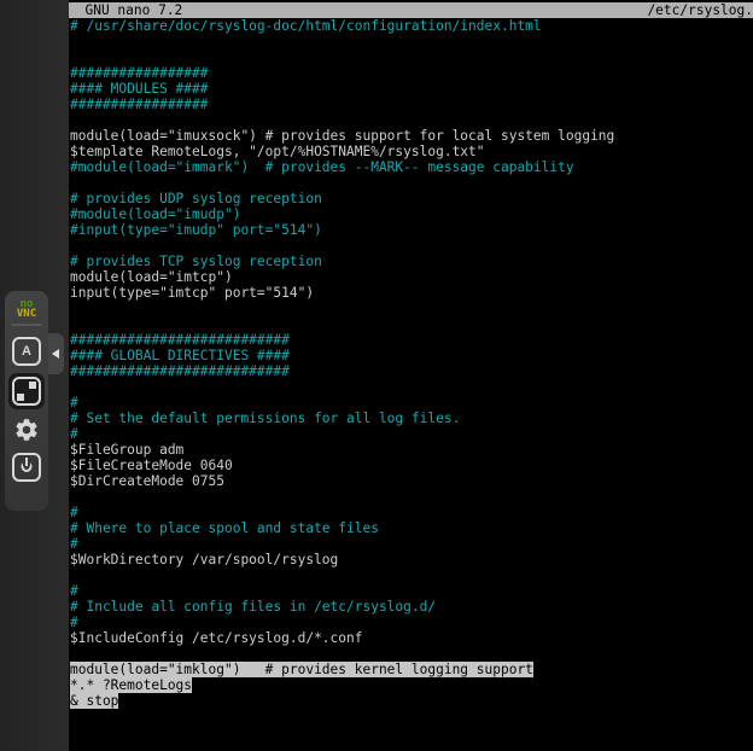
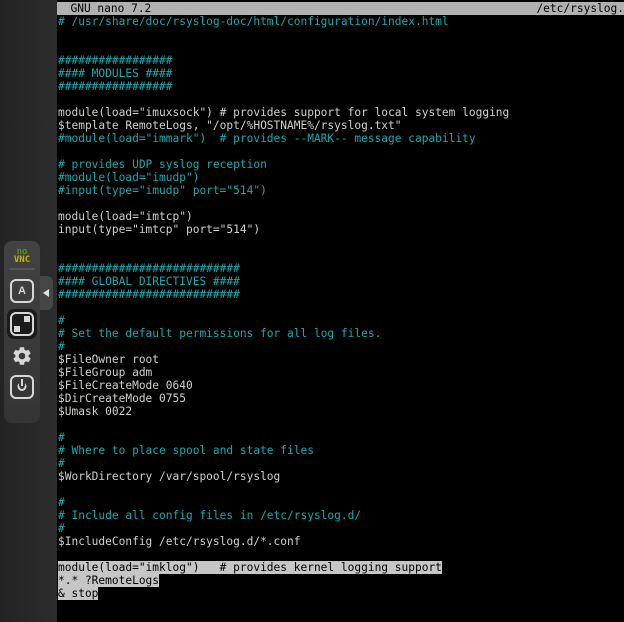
  no
  VNC
  A
  GNU nano 7.2
  /etc/rsyslog.
  # /usr/share/doc/rsyslog-doc/html/configuration/index.html
  #################
  #### MODULES ####
  #################
  module(load="imuxsock") # provides support for local system logging
  $template RemoteLogs, "/opt/%HOSTNAME%/rsyslog.txt"
  #module(load="immark") # provides --MARK-- message capability
  # provides UDP syslog reception
  #module(load="imudp")
  #input(type="imudp" port="514")
- # provides TCP syslog reception
  module(load="imtcp")
  input(type="imtcp" port="514")
  ###########################
  #### GLOBAL DIRECTIVES ####
  ###########################
  #
  # Set the default permissions for all log files.
  #
+ $FileOwner root
  $FileGroup adm
  $FileCreateMode 0640
  $DirCreateMode 0755
+ $Umask 0022
  #
  # Where to place spool and state files
  #
  $WorkDirectory /var/spool/rsyslog
  #
  # Include all config files in /etc/rsyslog.d/
  #
  $IncludeConfig /etc/rsyslog.d/*.conf
  module(load="imklog") # provides kernel logging support
  *.* ?RemoteLogs
  & stop
